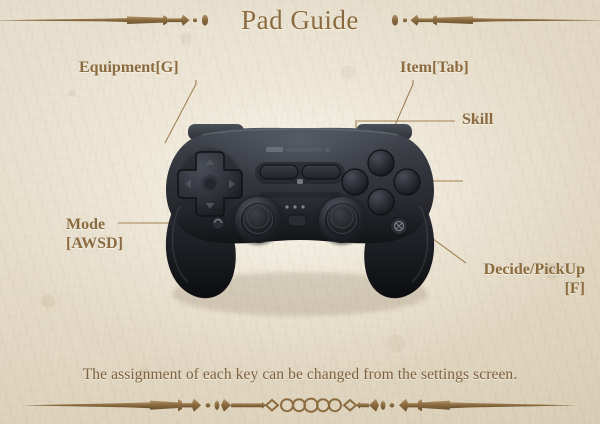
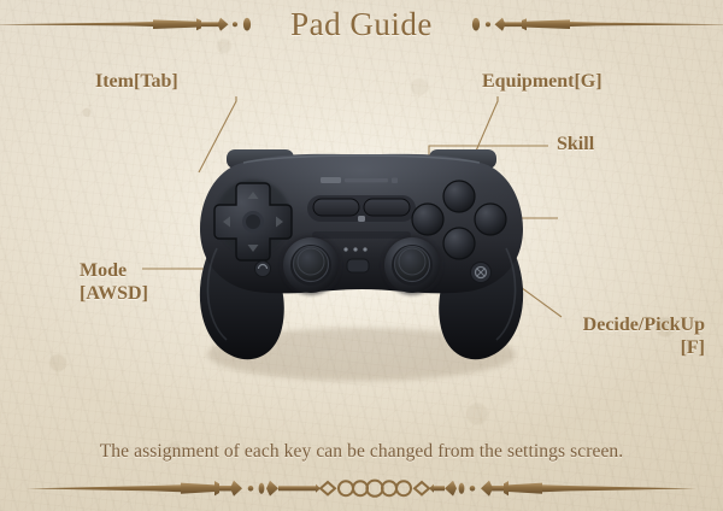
  Pad Guide
- Equipment[G]
+ Item[Tab]
  Mode
  [AWSD]
- Item[Tab]
+ Equipment[G]
  Skill
  Decide/PickUp
  [F]
  The assignment of each key can be changed from the settings screen.
